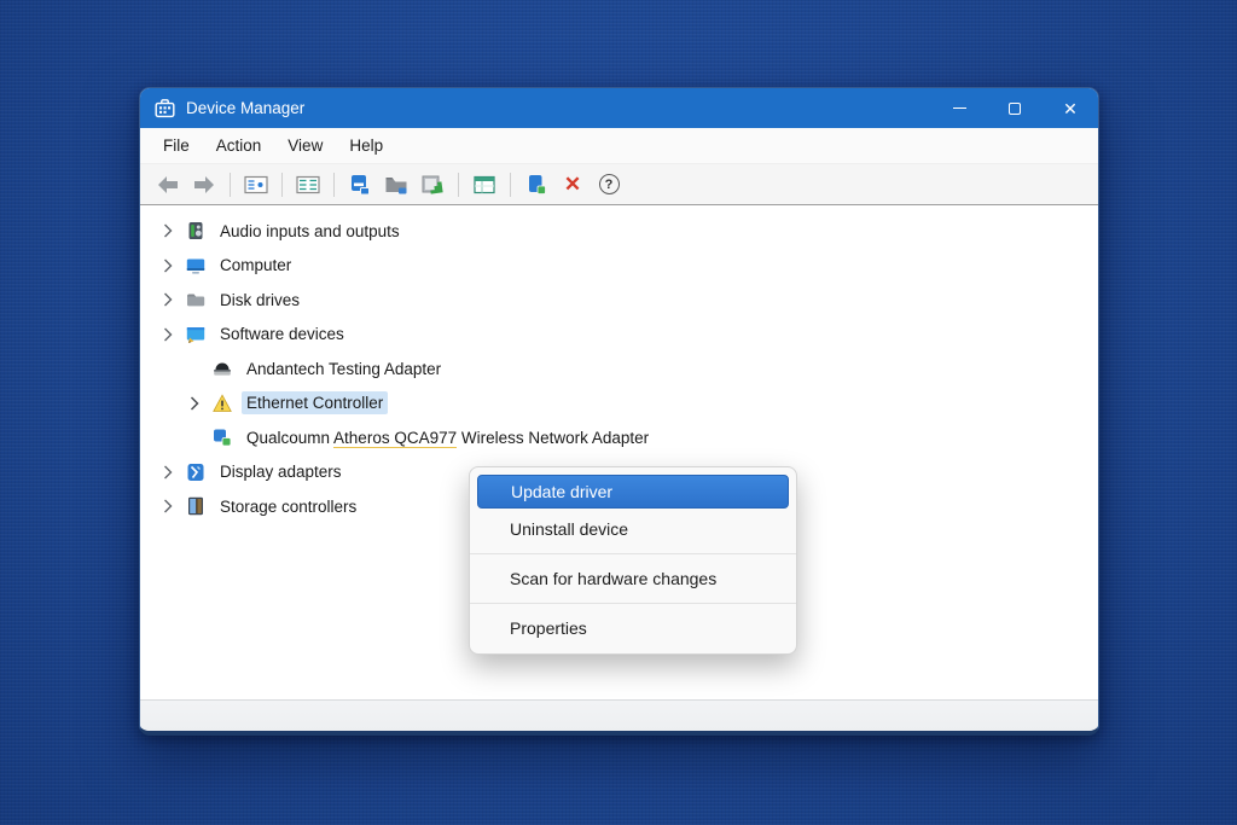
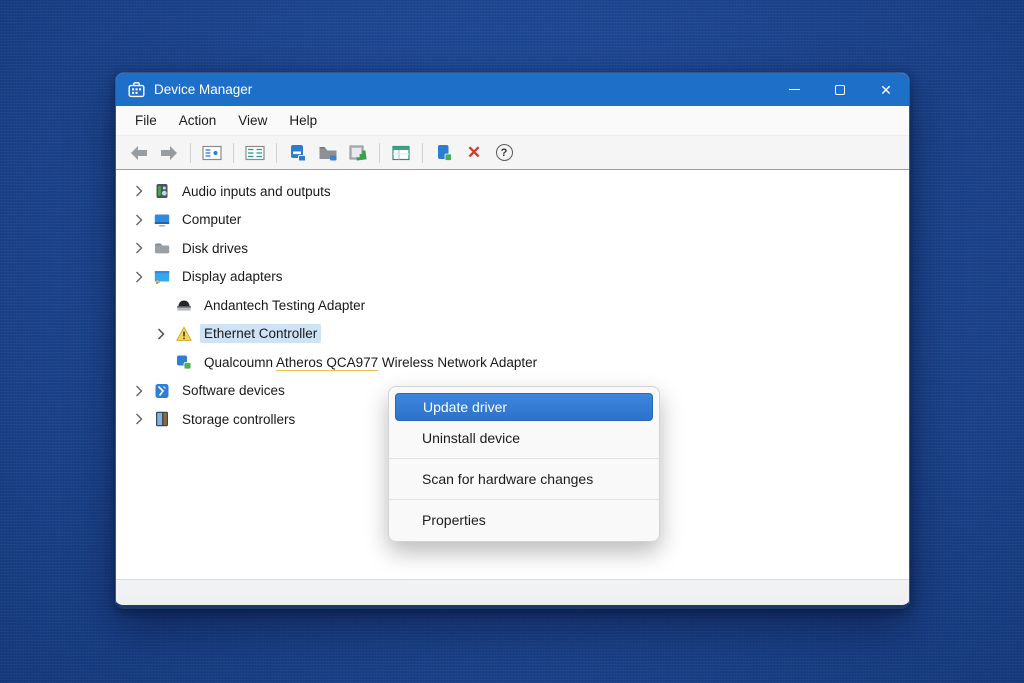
  Device Manager
  ✕
  File
  Action
  View
  Help
  ✕
  ?
  Audio inputs and outputs
  Computer
  Disk drives
- Software devices
+ Display adapters
  Andantech Testing Adapter
  Ethernet Controller
  Qualcoumn Atheros QCA977 Wireless Network Adapter
- Display adapters
+ Software devices
  Storage controllers
  Update driver
  Uninstall device
  Scan for hardware changes
  Properties
